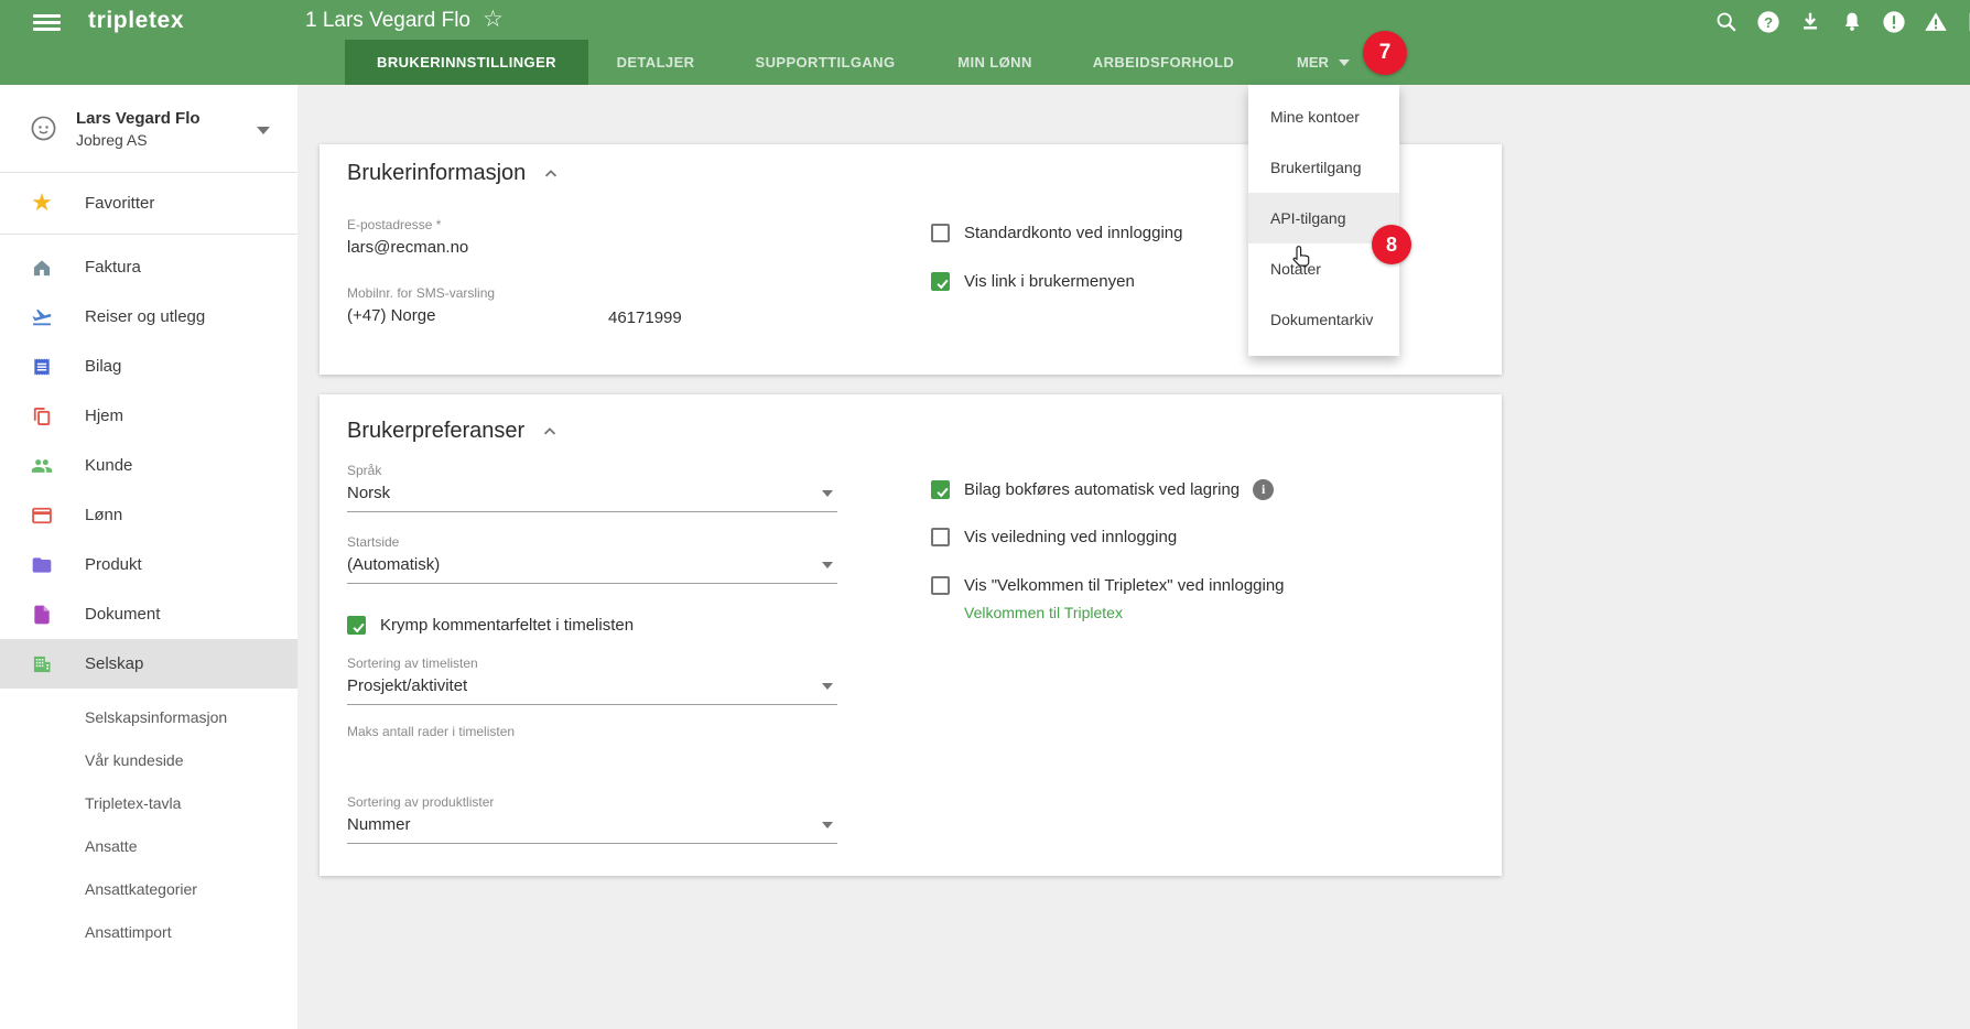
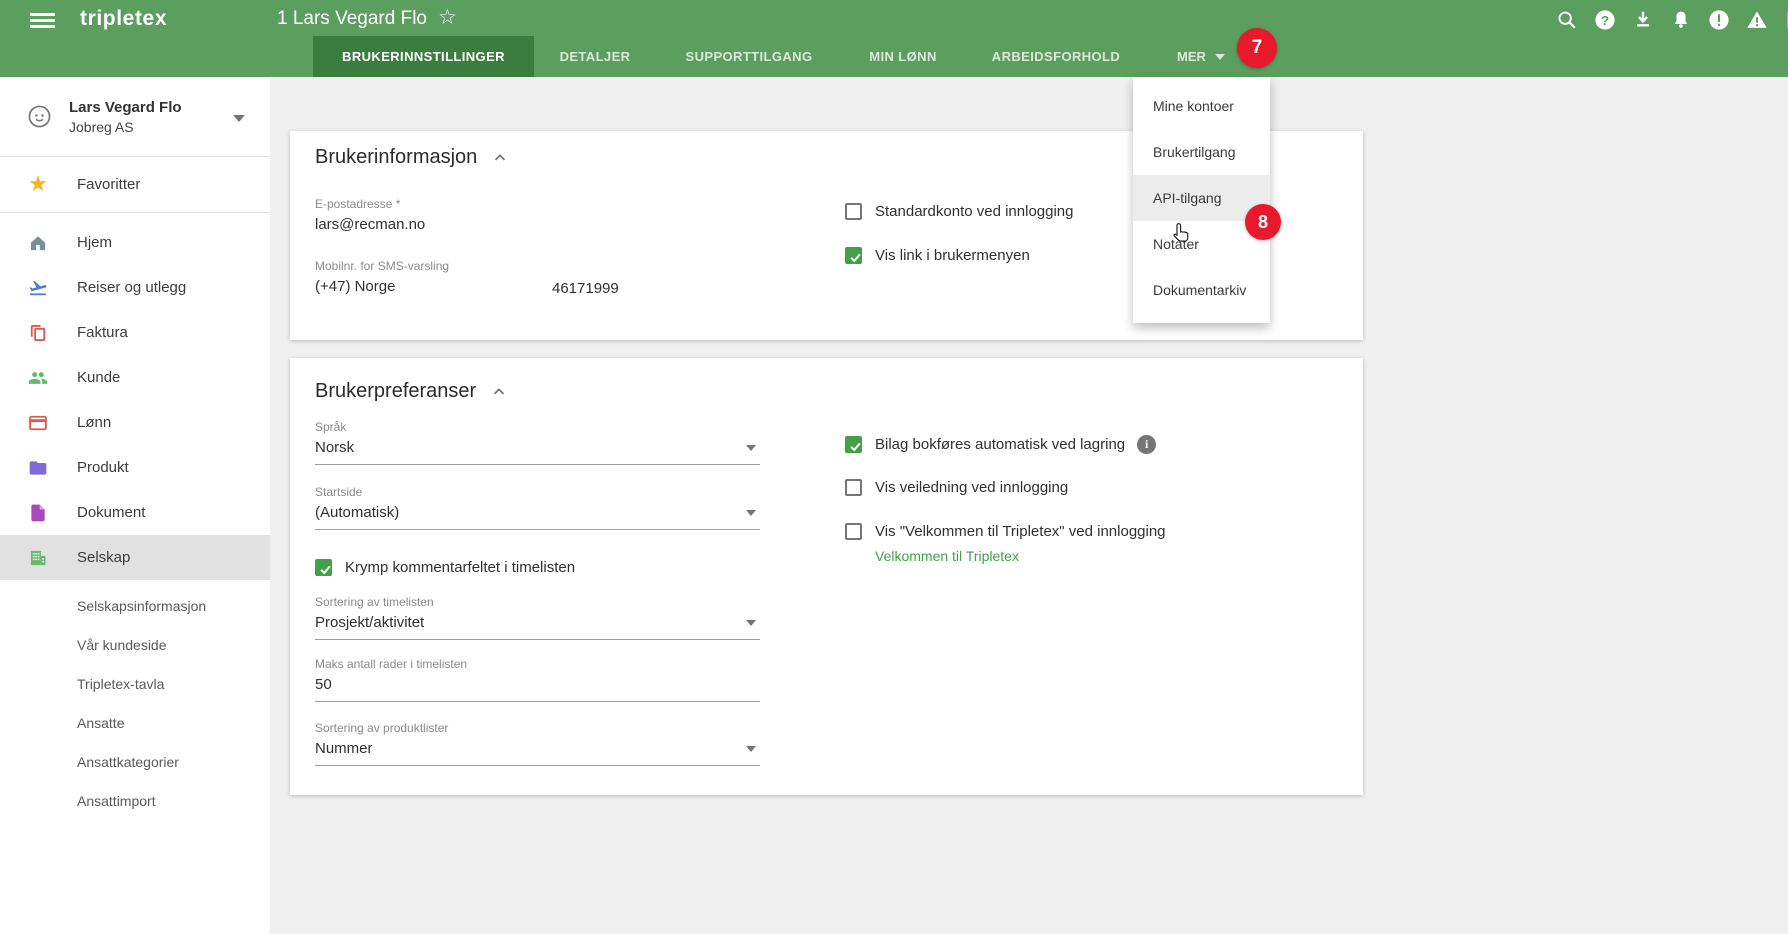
  tripletex
  1 Lars Vegard Flo
  ☆
  ?
  BRUKERINNSTILLINGER
  DETALJER
  SUPPORTTILGANG
  MIN LØNN
  ARBEIDSFORHOLD
  MER
  7
  8
  Mine kontoer
  Brukertilgang
  API-tilgang
  Notater
  Dokumentarkiv
  Lars Vegard Flo
  Jobreg AS
  ★
  Favoritter
- Faktura
+ Hjem
  Reiser og utlegg
- Bilag
- Hjem
+ Faktura
  Kunde
  Lønn
  Produkt
  Dokument
  Selskap
  Selskapsinformasjon
  Vår kundeside
  Tripletex-tavla
  Ansatte
  Ansattkategorier
  Ansattimport
  Brukerinformasjon
  E-postadresse *
  lars@recman.no
  Mobilnr. for SMS-varsling
  (+47) Norge
  46171999
  Standardkonto ved innlogging
  Vis link i brukermenyen
  Brukerpreferanser
  Språk
  Norsk
  Startside
  (Automatisk)
  Krymp kommentarfeltet i timelisten
  Sortering av timelisten
  Prosjekt/aktivitet
  Maks antall rader i timelisten
+ 50
  Sortering av produktlister
  Nummer
  Bilag bokføres automatisk ved lagring
  i
  Vis veiledning ved innlogging
  Vis "Velkommen til Tripletex" ved innlogging
  Velkommen til Tripletex
